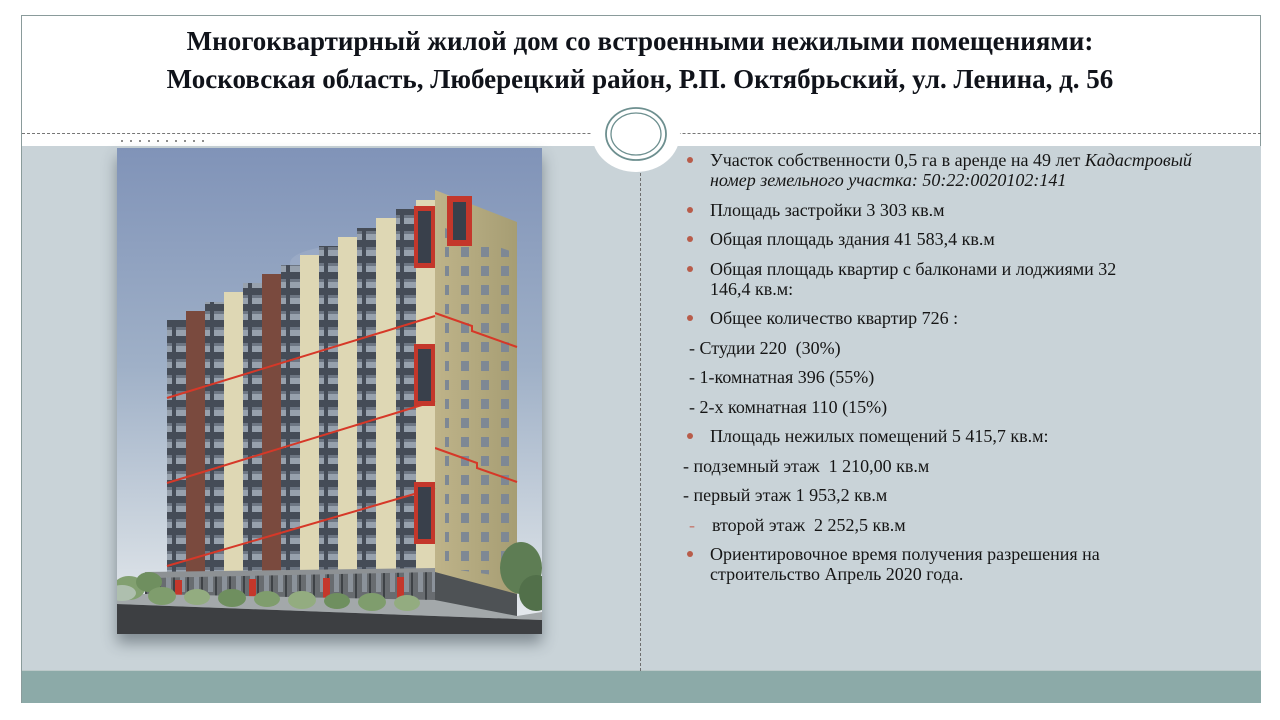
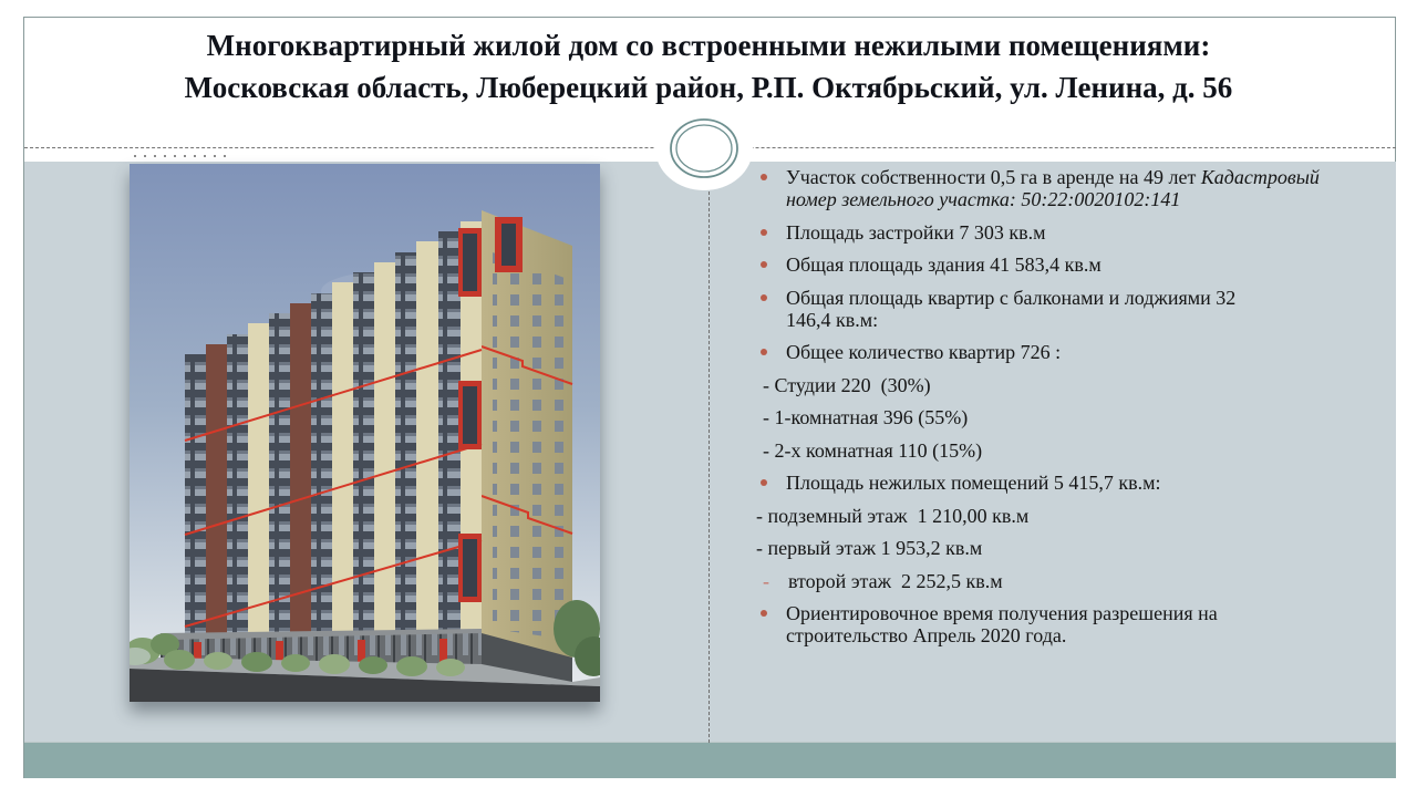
  Многоквартирный жилой дом со встроенными нежилыми помещениями:
  Московская область, Люберецкий район, Р.П. Октябрьский, ул. Ленина, д. 56
  Участок собственности 0,5 га в аренде на 49 лет Кадастровый
  номер земельного участка: 50:22:0020102:141
- Площадь застройки 3 303 кв.м
+ Площадь застройки 7 303 кв.м
  Общая площадь здания 41 583,4 кв.м
  Общая площадь квартир с балконами и лоджиями 32
  146,4 кв.м:
  Общее количество квартир 726 :
  - Студии 220 (30%)
  - 1-комнатная 396 (55%)
  - 2-х комнатная 110 (15%)
  Площадь нежилых помещений 5 415,7 кв.м:
  - подземный этаж 1 210,00 кв.м
  - первый этаж 1 953,2 кв.м
  второй этаж 2 252,5 кв.м
  Ориентировочное время получения разрешения на
  строительство Апрель 2020 года.
